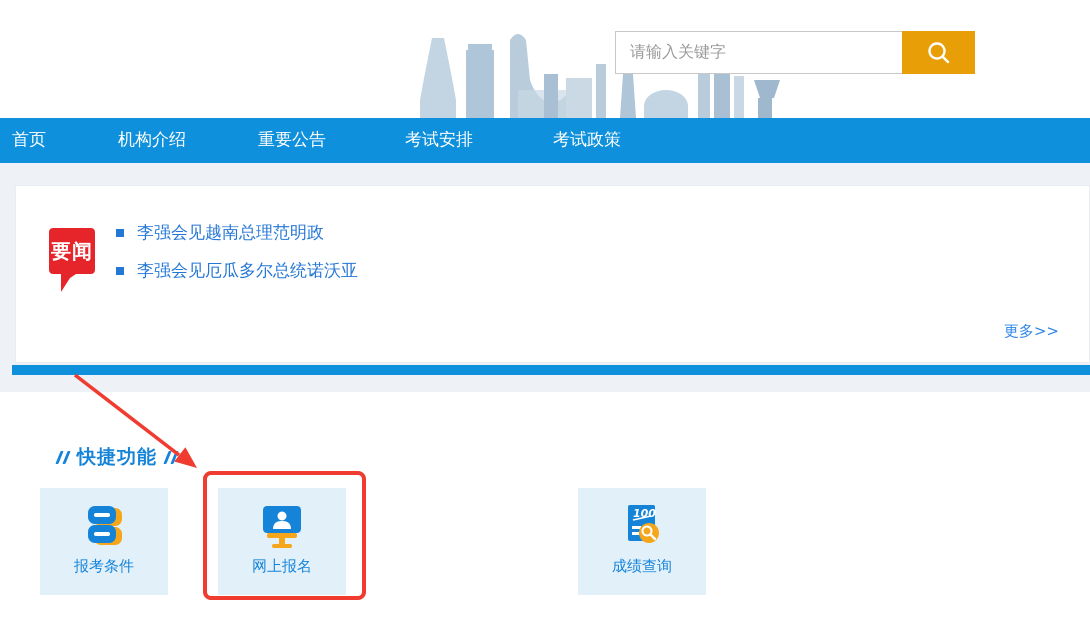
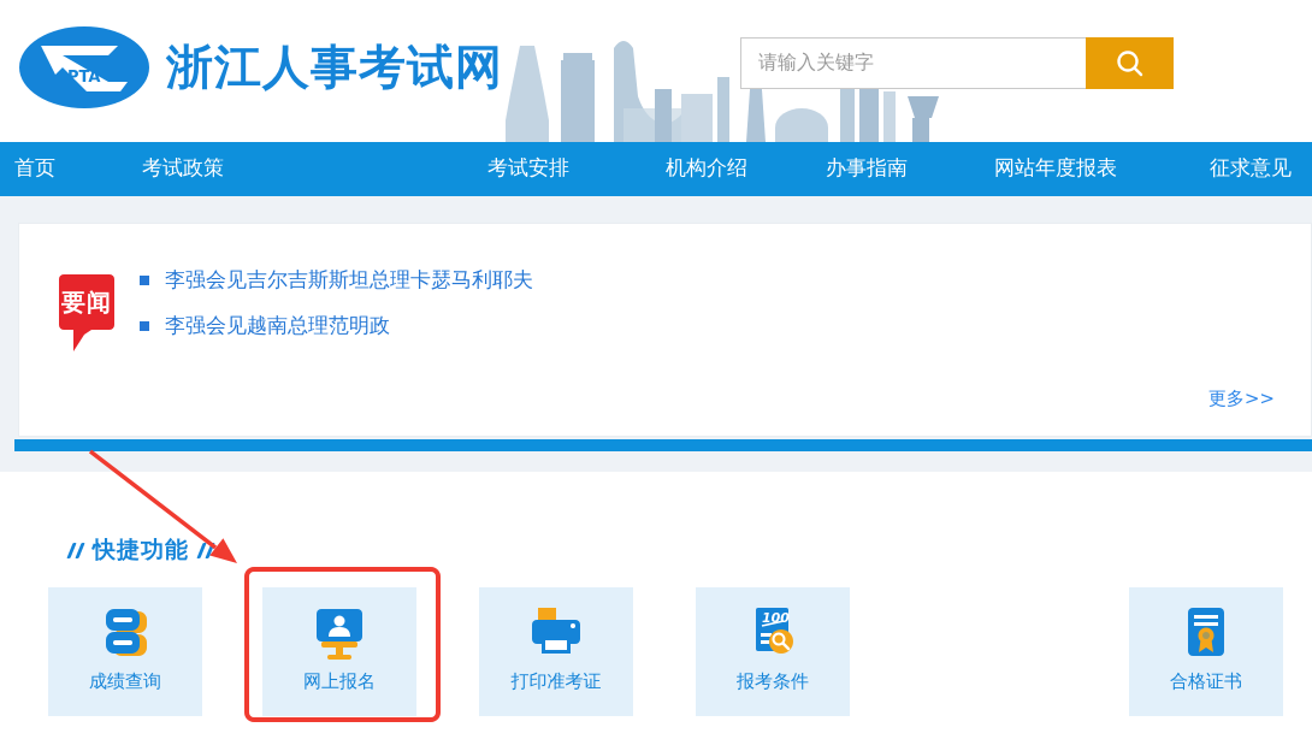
+ PTA
+ 浙江人事考试网
  请输入关键字
  首页
- 机构介绍
+ 考试政策
- 重要公告
  考试安排
- 考试政策
+ 机构介绍
+ 办事指南
+ 网站年度报表
+ 征求意见
  要闻
+ 李强会见吉尔吉斯斯坦总理卡瑟马利耶夫
  李强会见越南总理范明政
- 李强会见厄瓜多尔总统诺沃亚
  更多>>
  快捷功能
- 报考条件
+ 成绩查询
  网上报名
+ 打印准考证
  100
- 成绩查询
+ 报考条件
+ 合格证书
